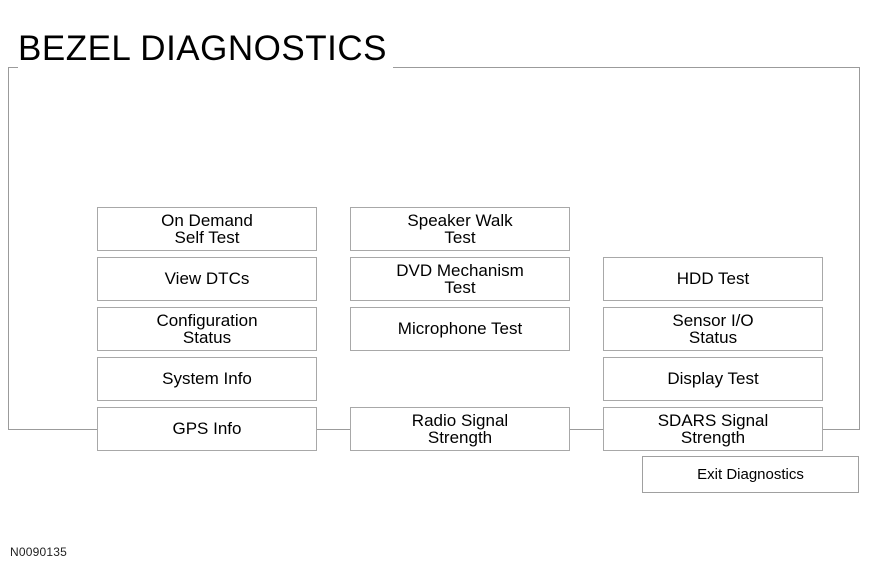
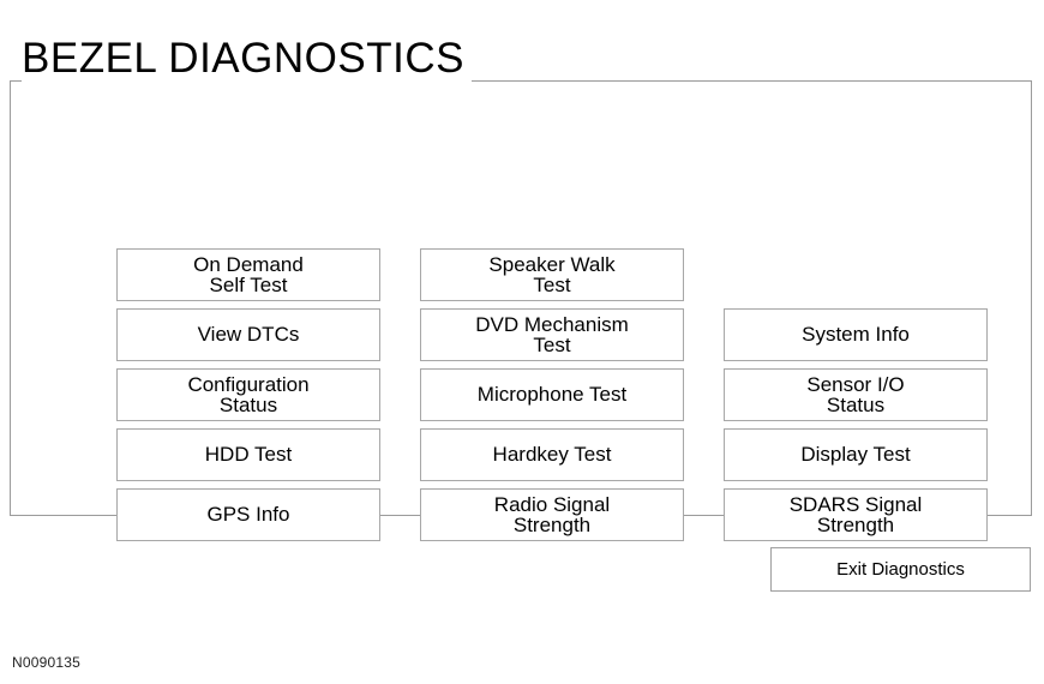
  BEZEL DIAGNOSTICS
  On Demand
  Self Test
  View DTCs
  Configuration
  Status
- System Info
+ HDD Test
  GPS Info
  Speaker Walk
  Test
  DVD Mechanism
  Test
  Microphone Test
+ Hardkey Test
  Radio Signal
  Strength
- HDD Test
+ System Info
  Sensor I/O
  Status
  Display Test
  SDARS Signal
  Strength
  Exit Diagnostics
  N0090135
